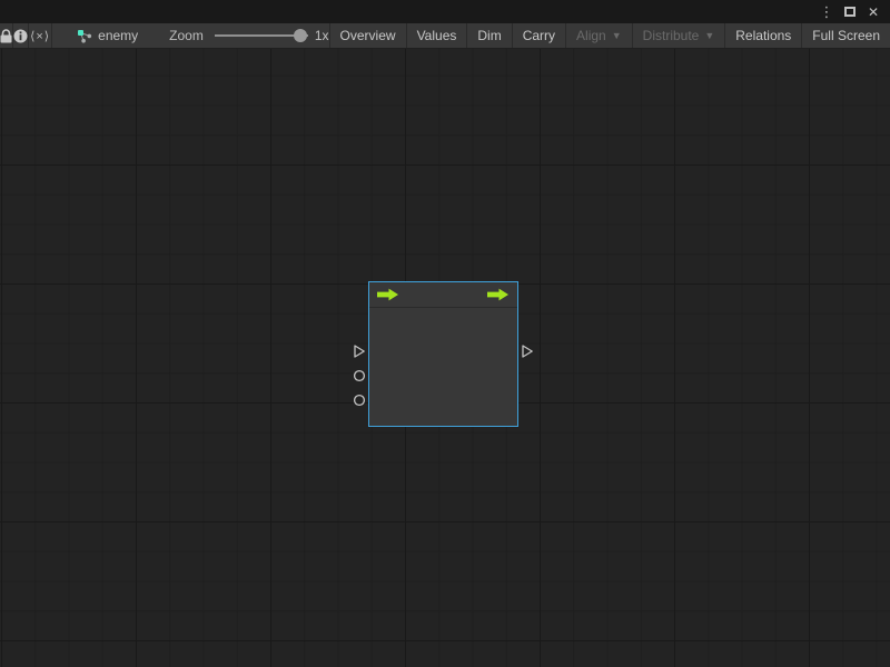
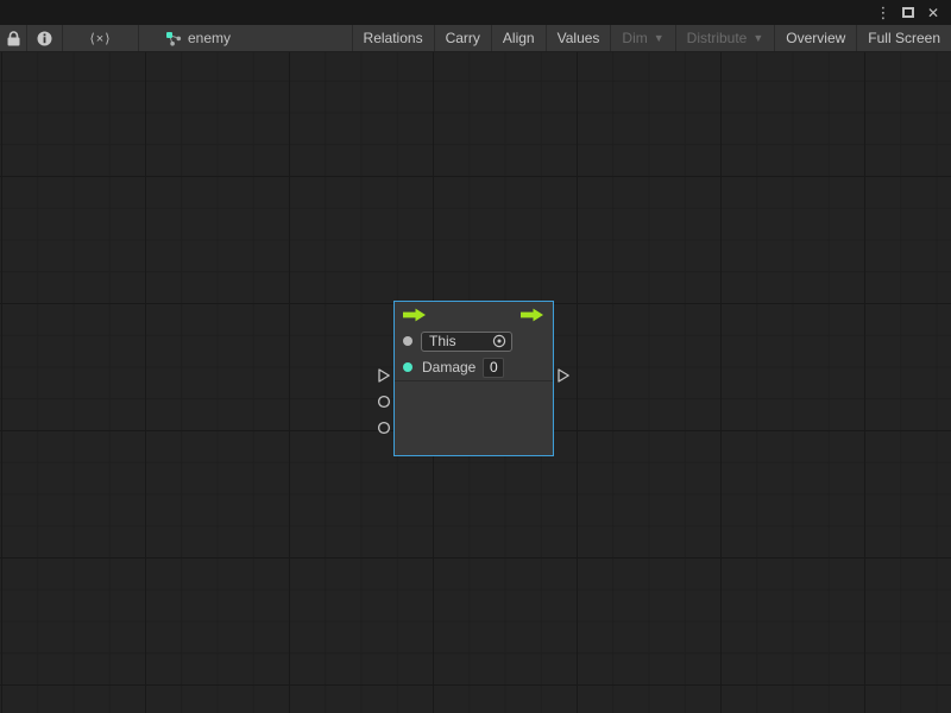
  ⋮
  ✕
  ⟨×⟩
  enemy
- Zoom
- 1x
- Overview
+ Relations
- Values
+ Carry
- Dim
+ Align
- Carry
+ Values
- Align
+ Dim
  ▼
  Distribute
  ▼
- Relations
+ Overview
  Full Screen
+ This
+ Damage
+ 0
